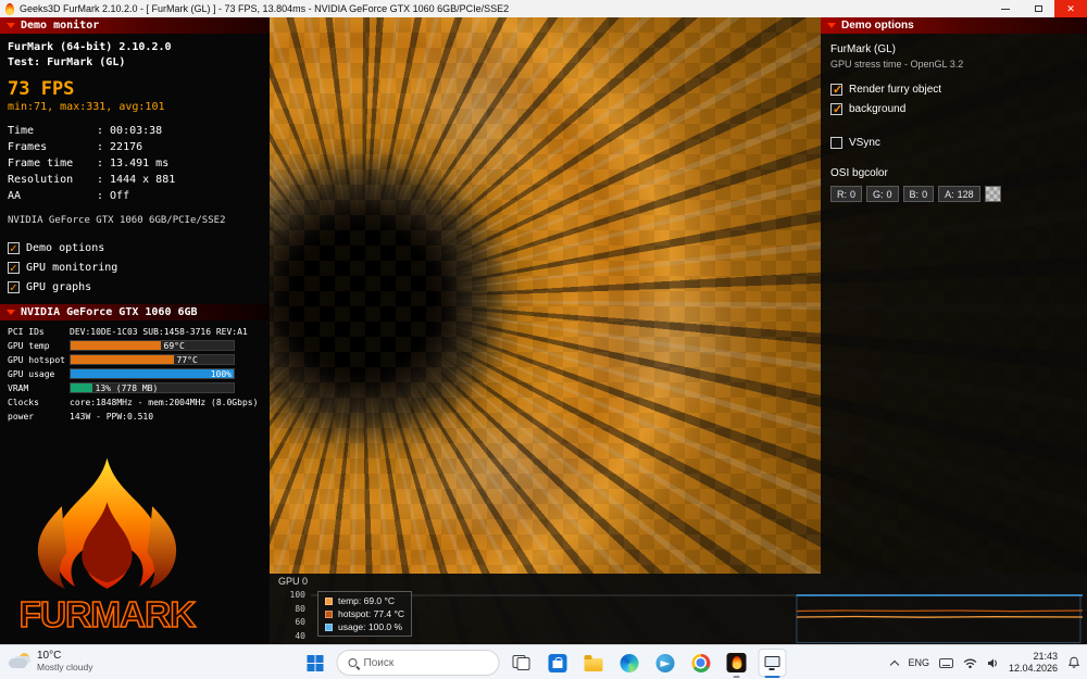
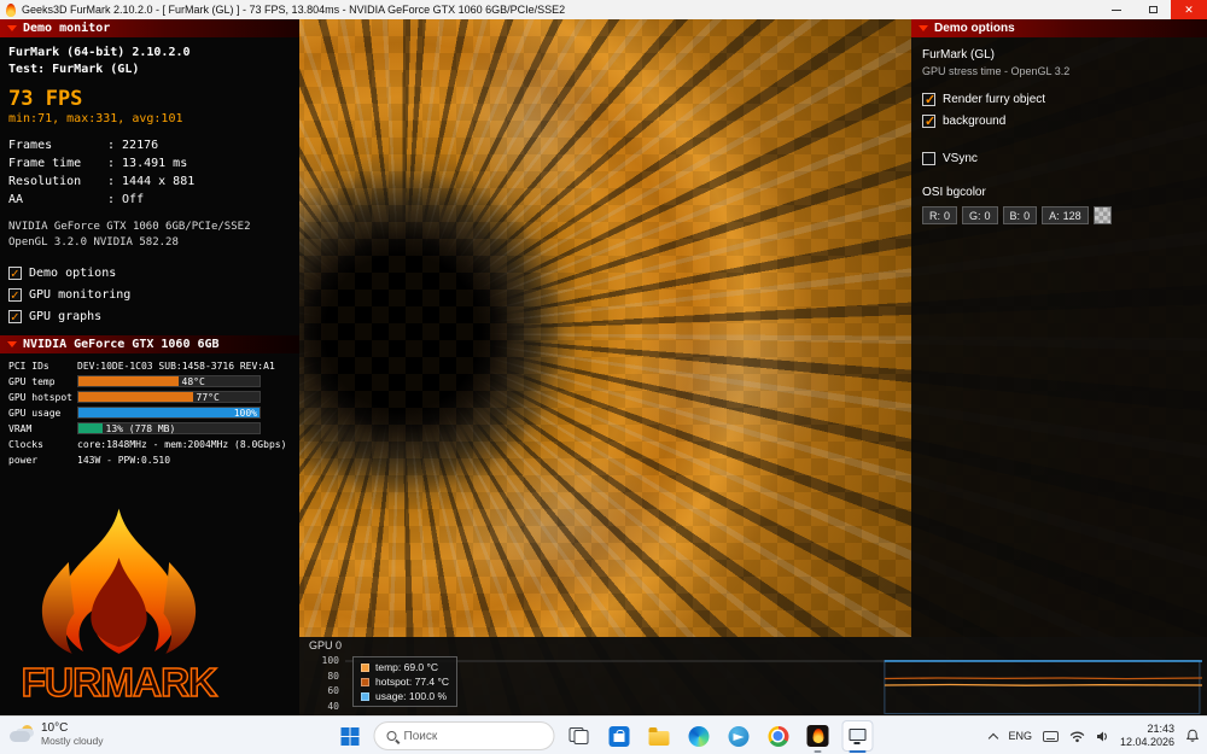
  Geeks3D FurMark 2.10.2.0 - [ FurMark (GL) ] - 73 FPS, 13.804ms - NVIDIA GeForce GTX 1060 6GB/PCIe/SSE2
  Demo monitor
  FurMark (64-bit) 2.10.2.0
  Test: FurMark (GL)
  73 FPS
  min:71, max:331, avg:101
- Time
- : 00:03:38
  Frames
  : 22176
  Frame time
  : 13.491 ms
  Resolution
  : 1444 x 881
  AA
  : Off
  NVIDIA GeForce GTX 1060 6GB/PCIe/SSE2
+ OpenGL 3.2.0 NVIDIA 582.28
  Demo options
  GPU monitoring
  GPU graphs
  NVIDIA GeForce GTX 1060 6GB
  PCI IDs
  DEV:10DE-1C03 SUB:1458-3716 REV:A1
  GPU temp
- 69°C
+ 48°C
  GPU hotspot
  77°C
  GPU usage
  100%
  VRAM
  13% (778 MB)
  Clocks
  core:1848MHz - mem:2004MHz (8.0Gbps)
  power
  143W - PPW:0.510
  FURMARK
  Demo options
  FurMark (GL)
  GPU stress time - OpenGL 3.2
  Render furry object
  background
  VSync
  OSI bgcolor
  R:
  0
  G:
  0
  B:
  0
  A:
  128
  GPU 0
  100
  80
  60
  40
  temp: 69.0 °C
  hotspot: 77.4 °C
  usage: 100.0 %
  10°C
  Mostly cloudy
  Поиск
  ENG
  21:43
  12.04.2026
